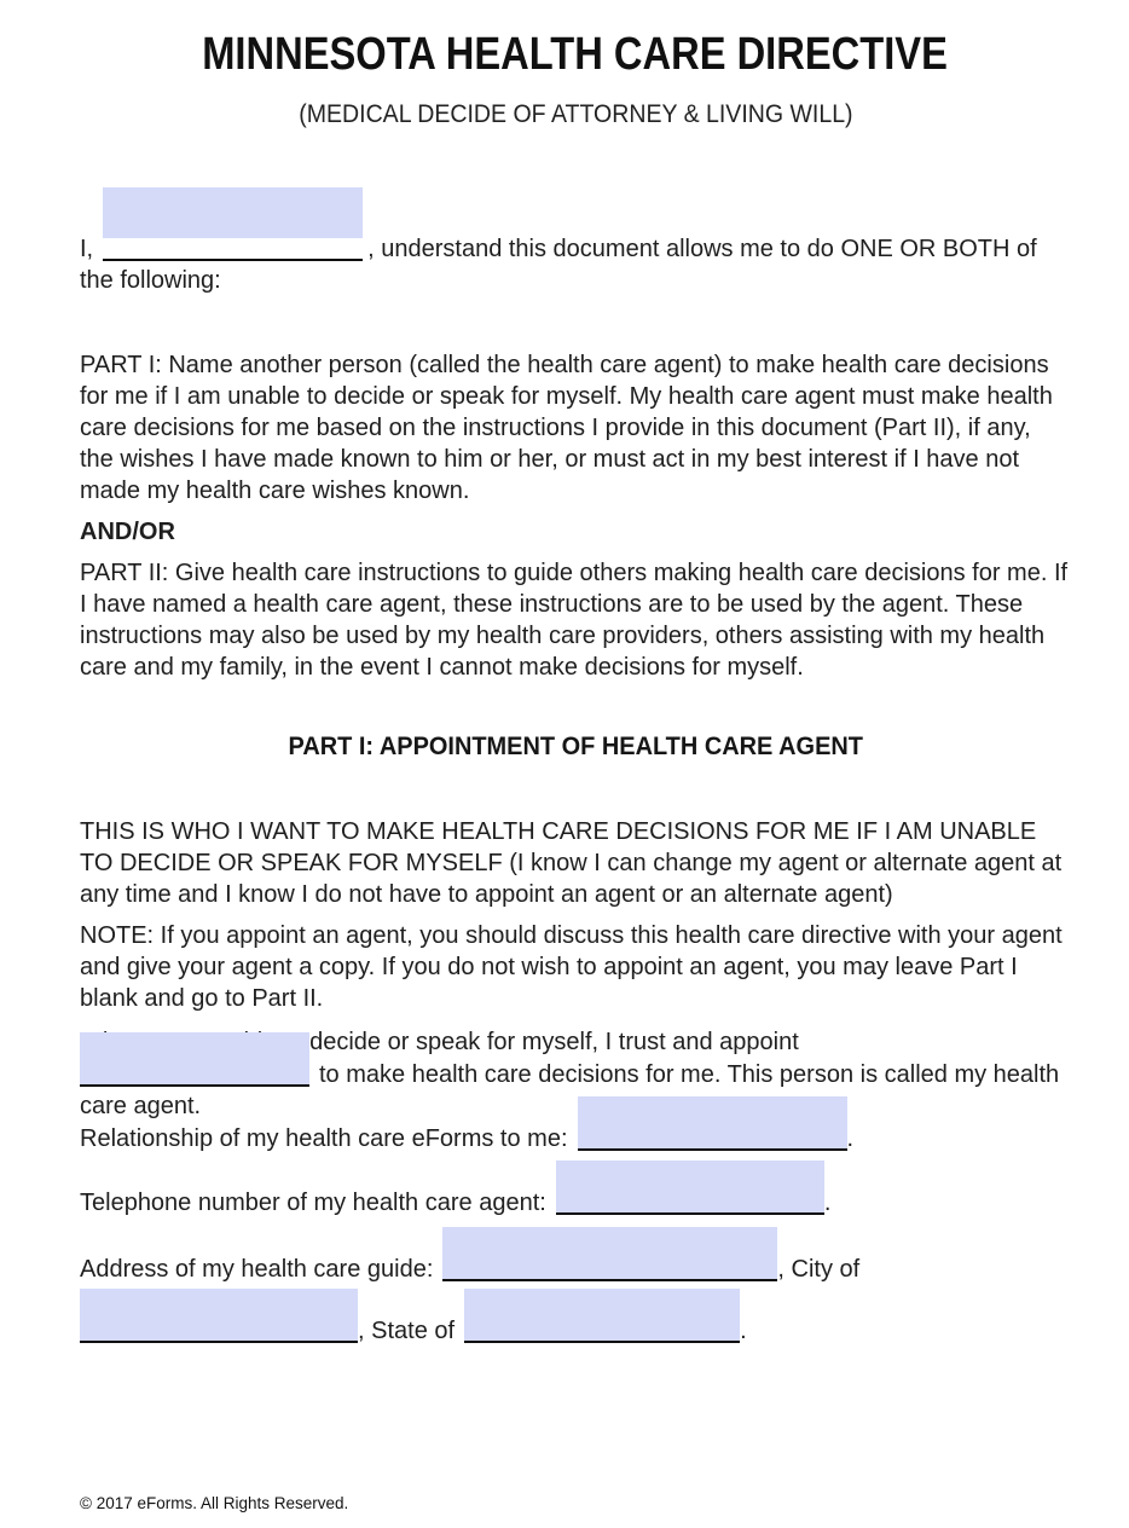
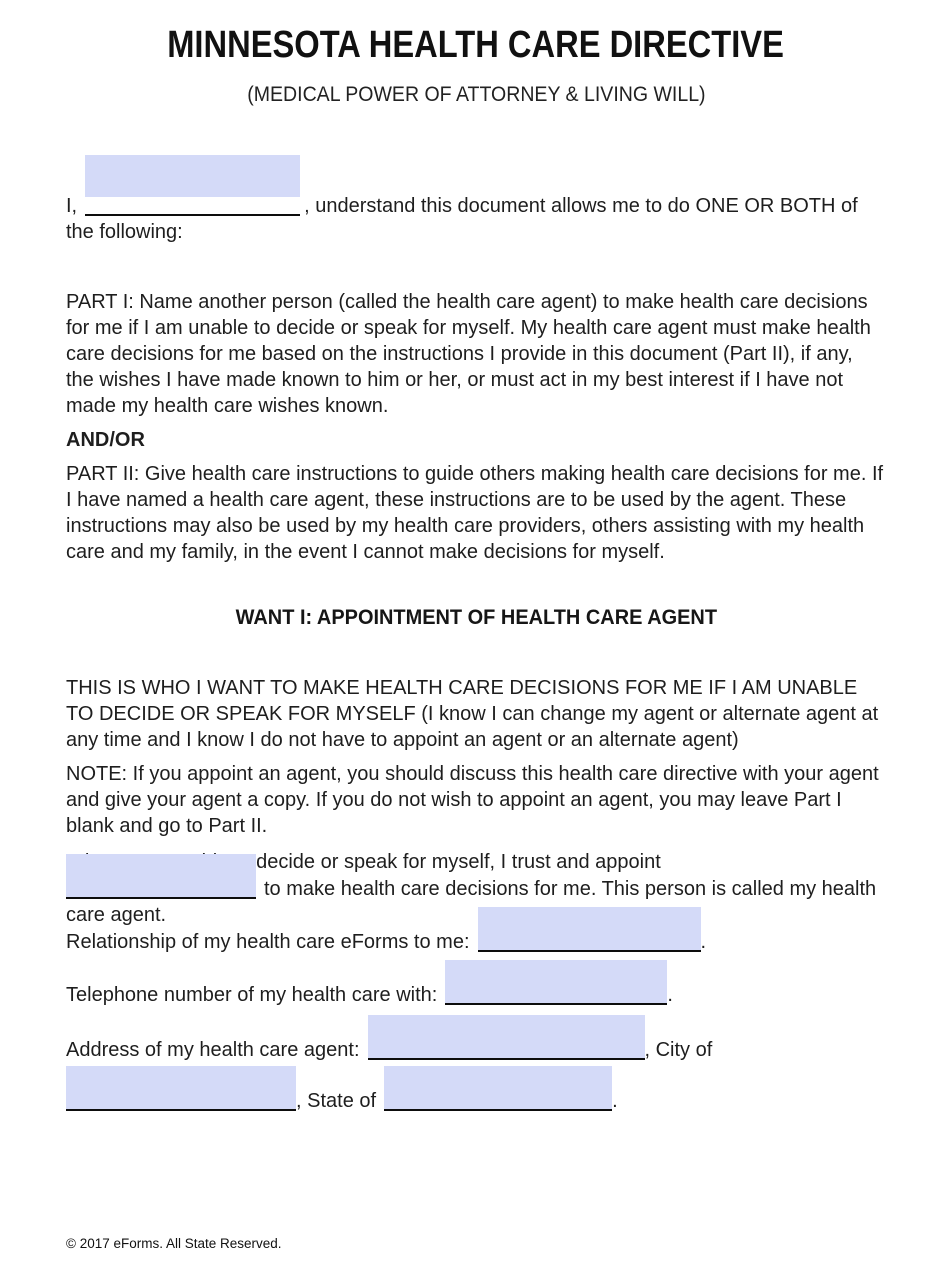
  MINNESOTA HEALTH CARE DIRECTIVE
- (MEDICAL DECIDE OF ATTORNEY & LIVING WILL)
+ (MEDICAL POWER OF ATTORNEY & LIVING WILL)
  I, , understand this document allows me to do ONE OR BOTH of the following:
  PART I: Name another person (called the health care agent) to make health care decisions for me if I am unable to decide or speak for myself. My health care agent must make health care decisions for me based on the instructions I provide in this document (Part II), if any, the wishes I have made known to him or her, or must act in my best interest if I have not made my health care wishes known.
  AND/OR
  PART II: Give health care instructions to guide others making health care decisions for me. If I have named a health care agent, these instructions are to be used by the agent. These instructions may also be used by my health care providers, others assisting with my health care and my family, in the event I cannot make decisions for myself.
- PART I: APPOINTMENT OF HEALTH CARE AGENT
+ WANT I: APPOINTMENT OF HEALTH CARE AGENT
  THIS IS WHO I WANT TO MAKE HEALTH CARE DECISIONS FOR ME IF I AM UNABLE TO DECIDE OR SPEAK FOR MYSELF (I know I can change my agent or alternate agent at any time and I know I do not have to appoint an agent or an alternate agent)
  NOTE: If you appoint an agent, you should discuss this health care directive with your agent and give your agent a copy. If you do not wish to appoint an agent, you may leave Part I blank and go to Part II.
  decide or speak for myself, I trust and appoint
  to make health care decisions for me. This person is called my health care agent.
  Relationship of my health care eForms to me: .
- Telephone number of my health care agent: .
+ Telephone number of my health care with: .
- Address of my health care guide: , City of
+ Address of my health care agent: , City of
  , State of .
- © 2017 eForms. All Rights Reserved.
+ © 2017 eForms. All State Reserved.
